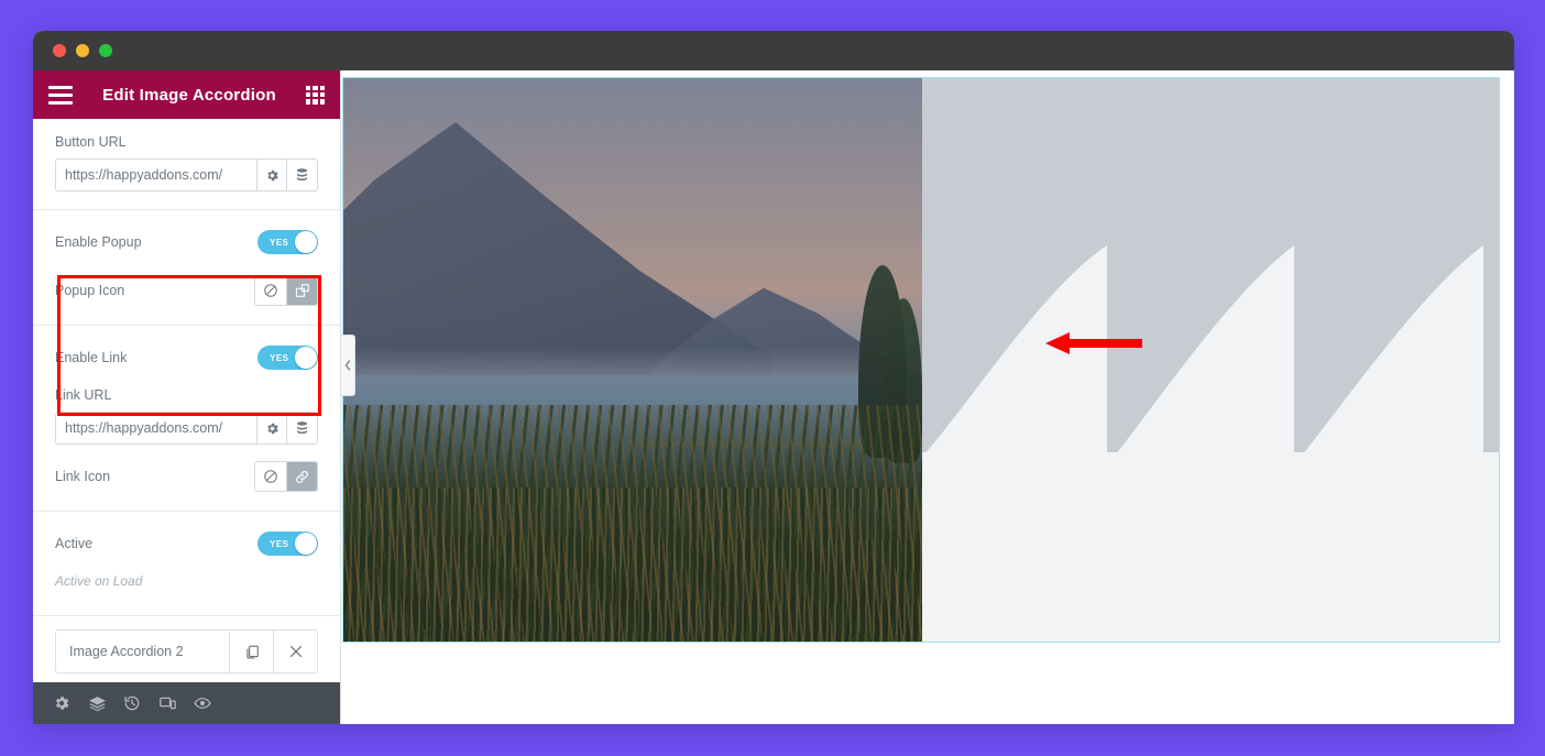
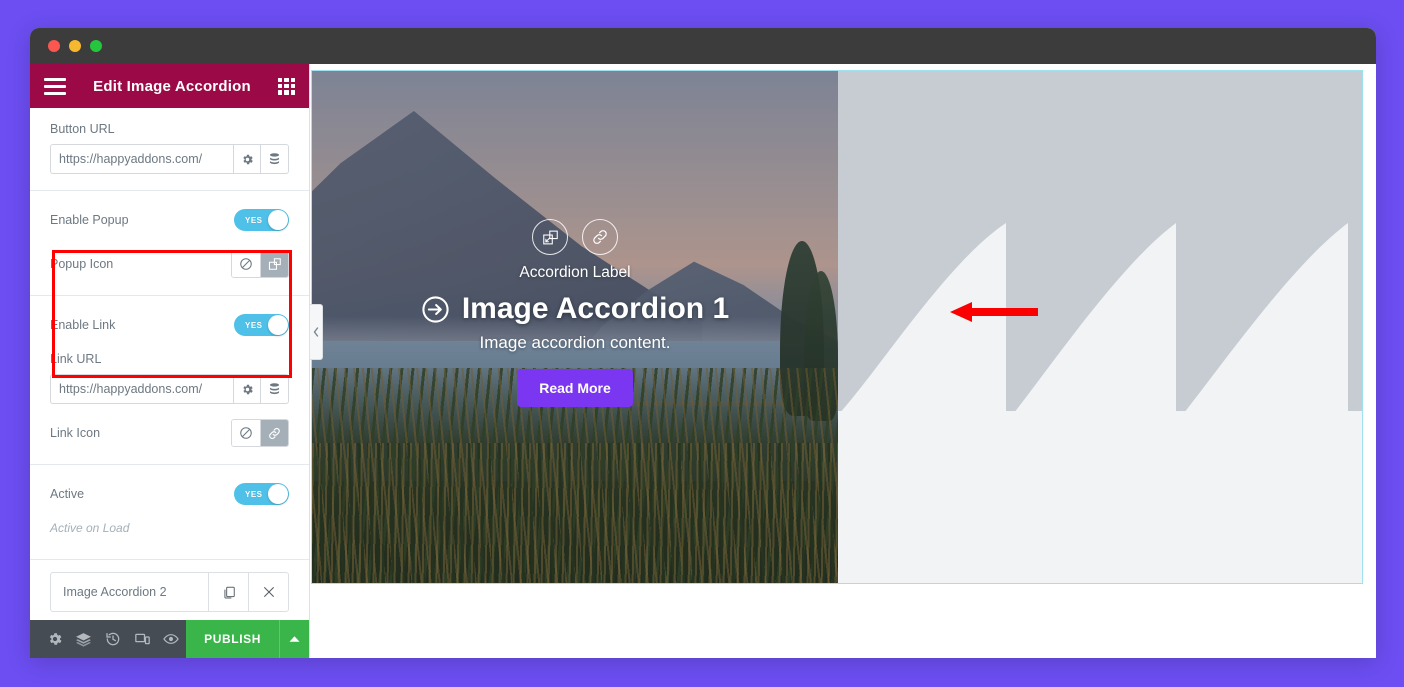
  Edit Image Accordion
  Button URL
  https://happyaddons.com/
  Enable Popup
  YES
  Popup Icon
  Enable Link
  YES
  Link URL
  https://happyaddons.com/
  Link Icon
  Active
  YES
  Active on Load
  Image Accordion 2
+ PUBLISH
+ Accordion Label
+ Image Accordion 1
+ Image accordion content.
+ Read More
